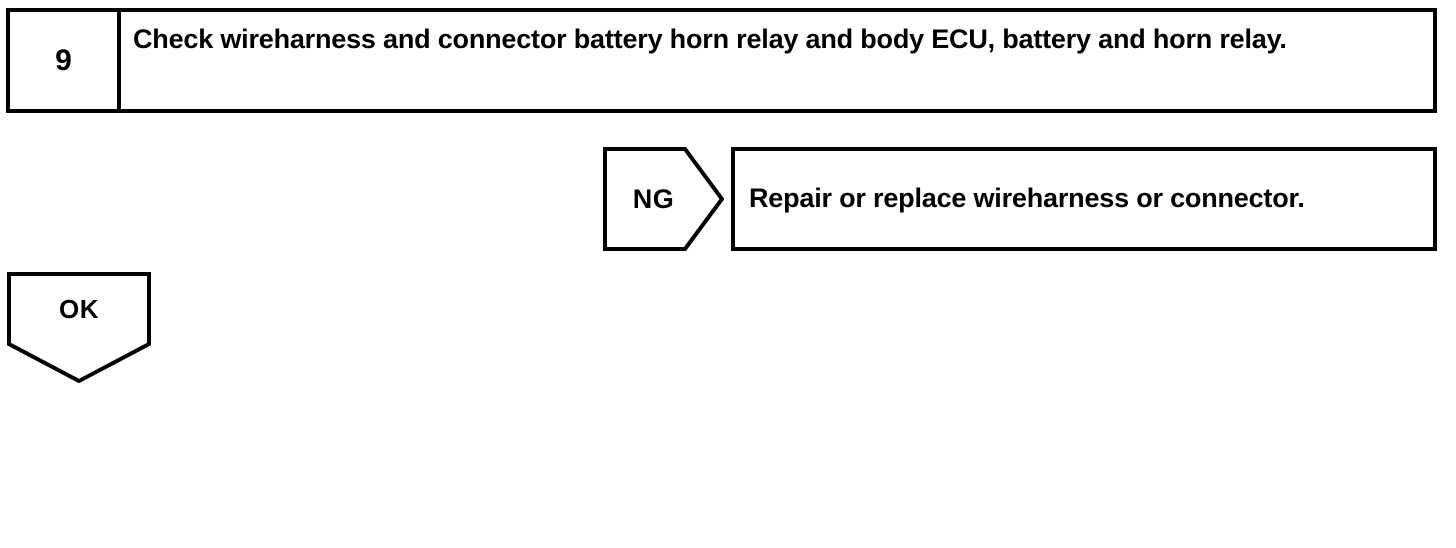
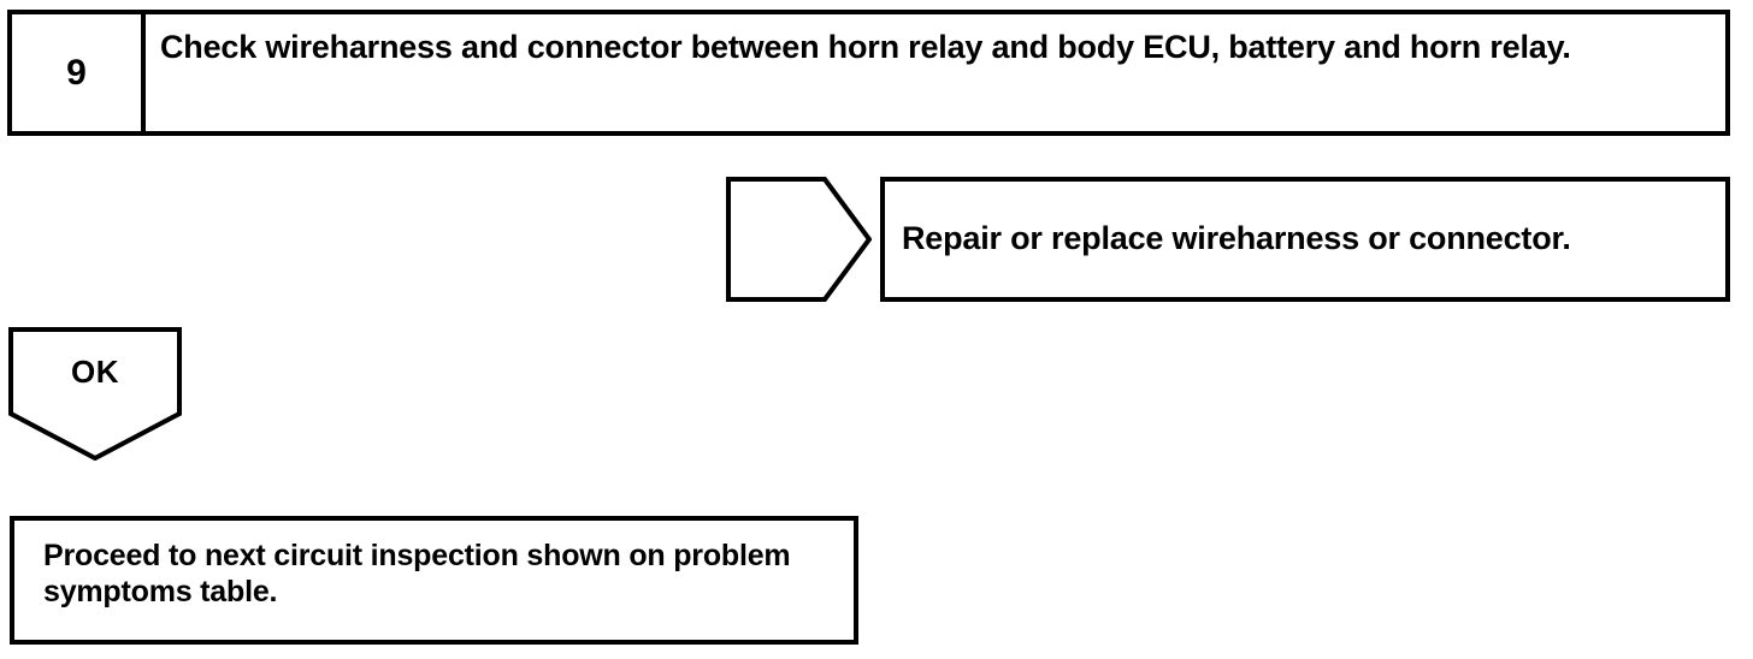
  9
- Check wireharness and connector battery horn relay and body ECU, battery and horn relay.
+ Check wireharness and connector between horn relay and body ECU, battery and horn relay.
- NG
  Repair or replace wireharness or connector.
  OK
+ Proceed to next circuit inspection shown on problem symptoms table.
